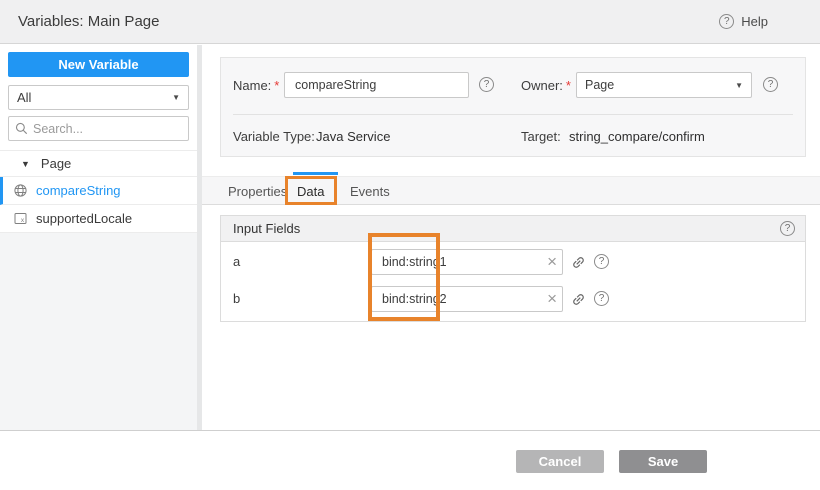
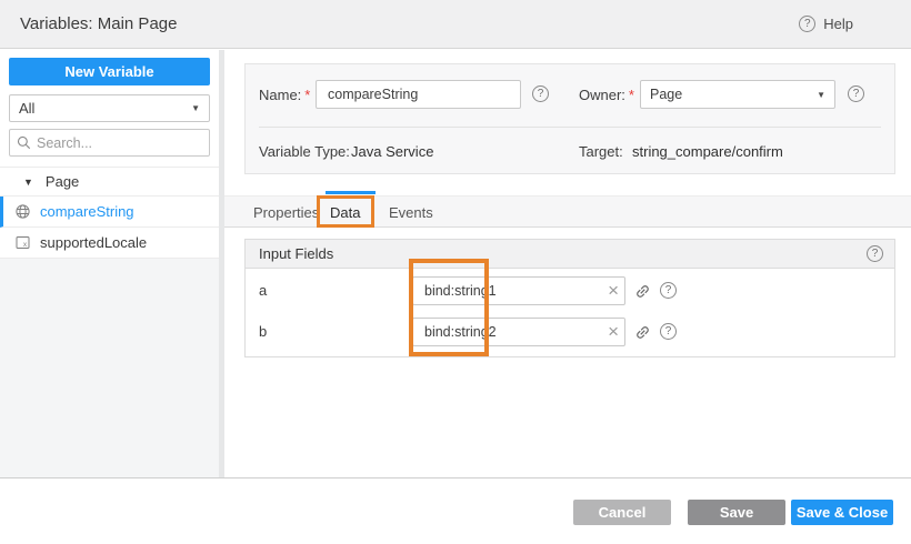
  Variables: Main Page
  ?
  Help
  New Variable
  All
  ▼
  Search...
  ▼
  Page
  compareString
  supportedLocale
  Name: *
  compareString
  ?
  Owner: *
  Page
  ▼
  ?
  Variable Type:
  Java Service
  Target:
  string_compare/confirm
  Properties
  Data
  Events
  Input Fields
  ?
  a
  bind:string1
  ×
  ?
  b
  bind:string2
  ×
  ?
  Cancel
  Save
+ Save & Close
